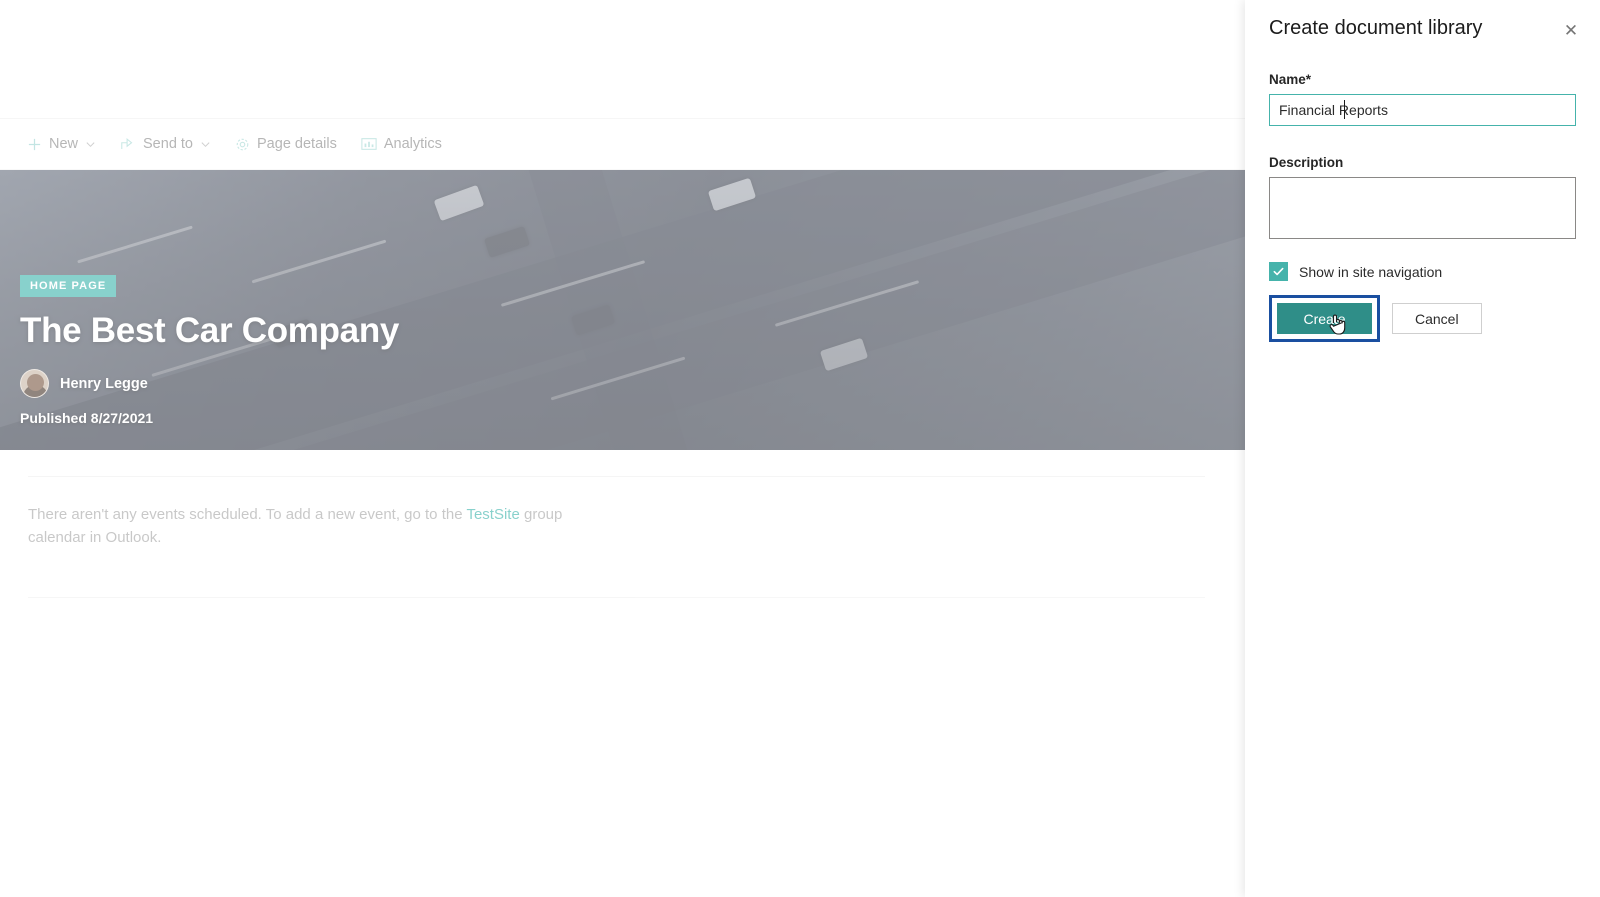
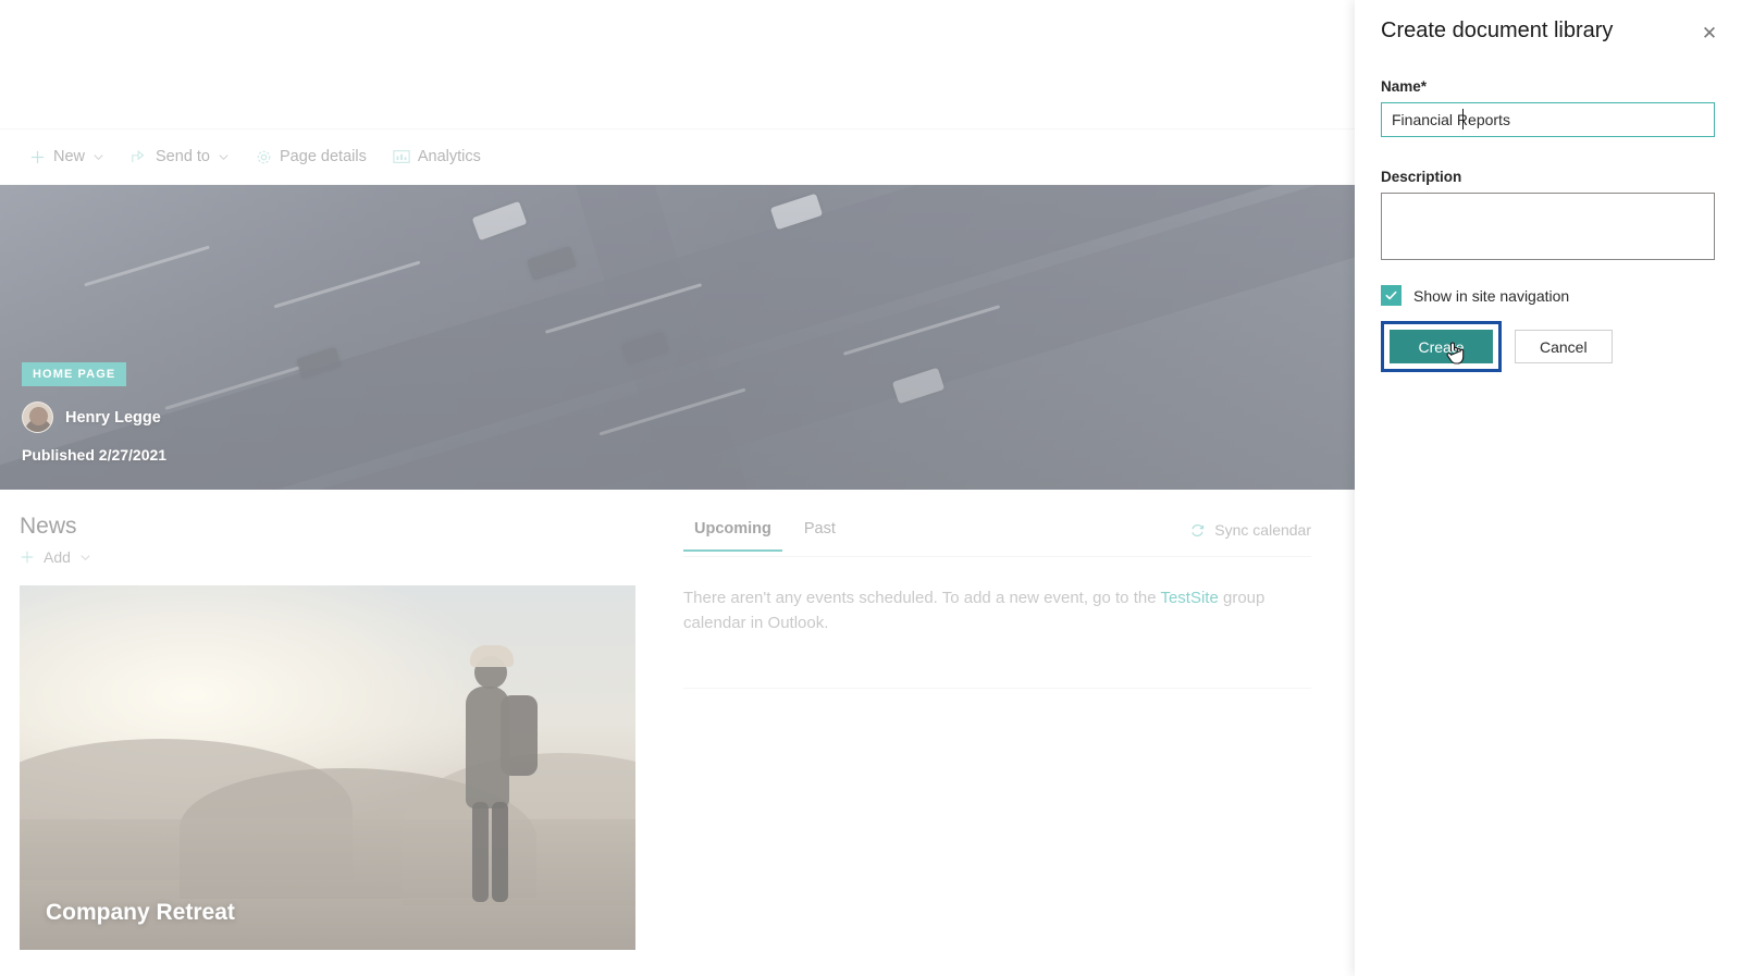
  New
  Send to
  Page details
  Analytics
  HOME PAGE
- The Best Car Company
  Henry Legge
- Published 8/27/2021
+ Published 2/27/2021
+ News
+ Add
+ Company Retreat
+ Upcoming
+ Past
+ Sync calendar
  There aren't any events scheduled. To add a new event, go to the TestSite group calendar in Outlook.
  Create document library
  ✕
  Name*
  Financial eports
  Description
  Show in site navigation
  Creae
  Cancel
